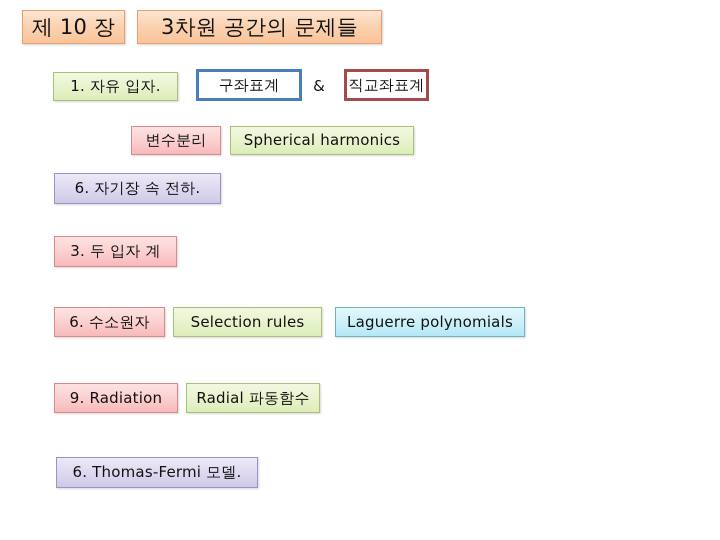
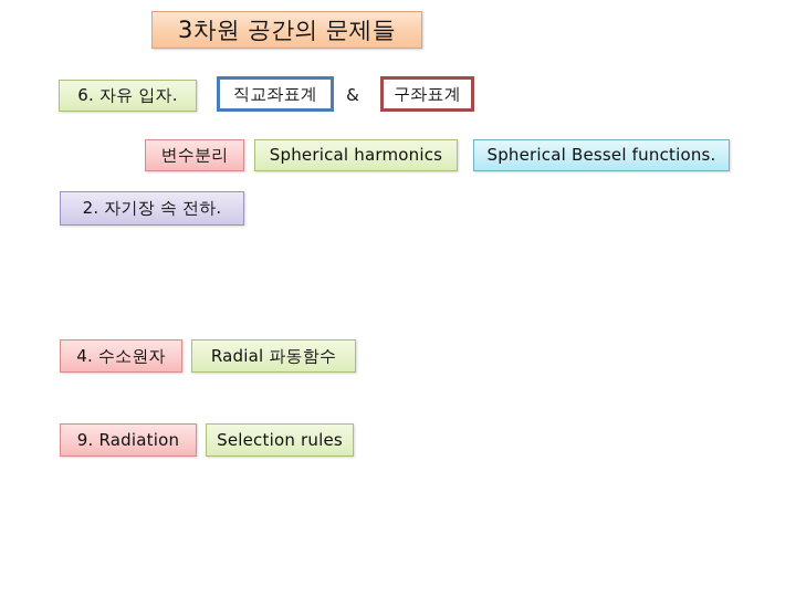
- 제 10 장
  3차원 공간의 문제들
- 1. 자유 입자.
+ 6. 자유 입자.
- 구좌표계
+ 직교좌표계
  &
- 직교좌표계
+ 구좌표계
  변수분리
  Spherical harmonics
+ Spherical Bessel functions.
- 6. 자기장 속 전하.
+ 2. 자기장 속 전하.
- 3. 두 입자 계
- 6. 수소원자
+ 4. 수소원자
- Selection rules
+ Radial 파동함수
- Laguerre polynomials
  9. Radiation
- Radial 파동함수
+ Selection rules
- 6. Thomas-Fermi 모델.
